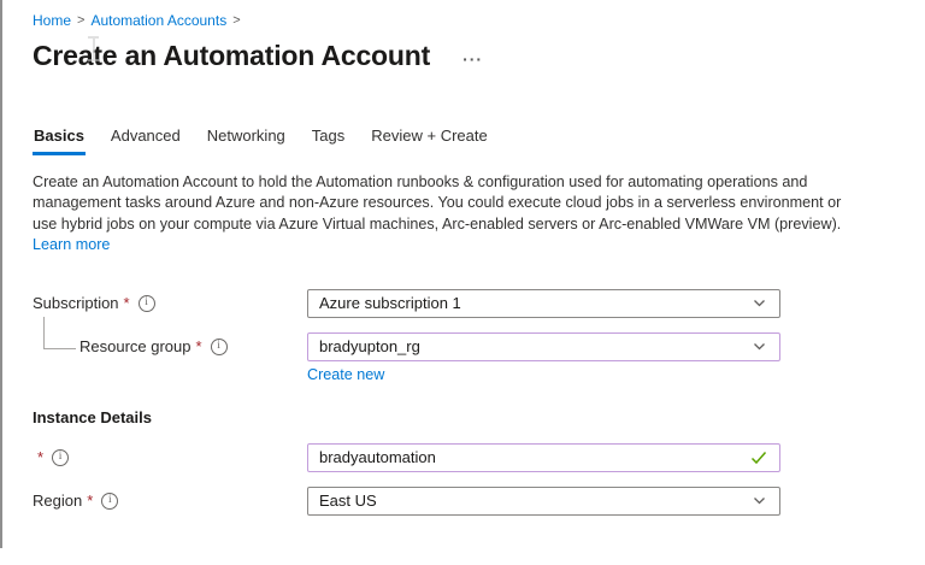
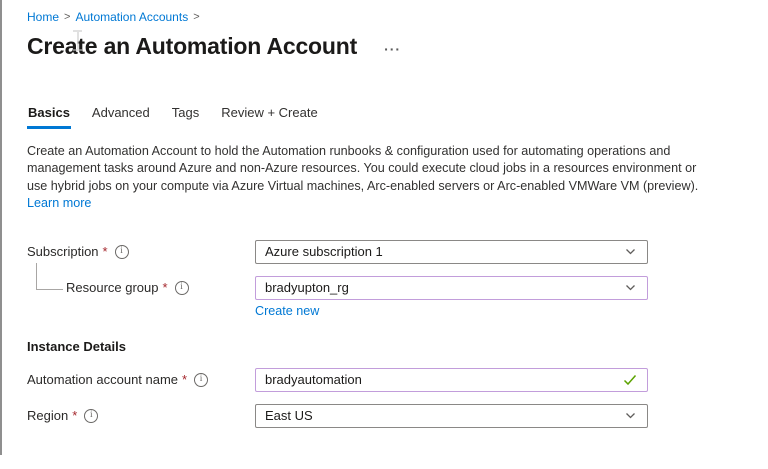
  Home
  >
  Automation Accounts
  >
  Create an Automation Account
  ···
  Basics
  Advanced
- Networking
  Tags
  Review + Create
  Create an Automation Account to hold the Automation runbooks & configuration used for automating operations and
- management tasks around Azure and non-Azure resources. You could execute cloud jobs in a serverless environment or
+ management tasks around Azure and non-Azure resources. You could execute cloud jobs in a resources environment or
  use hybrid jobs on your compute via Azure Virtual machines, Arc-enabled servers or Arc-enabled VMWare VM (preview).
  Learn more
  Subscription
  *
  i
  Azure subscription 1
  Resource group
  *
  i
  bradyupton_rg
  Create new
  Instance Details
+ Automation account name
  *
  i
  bradyautomation
  Region
  *
  i
  East US
